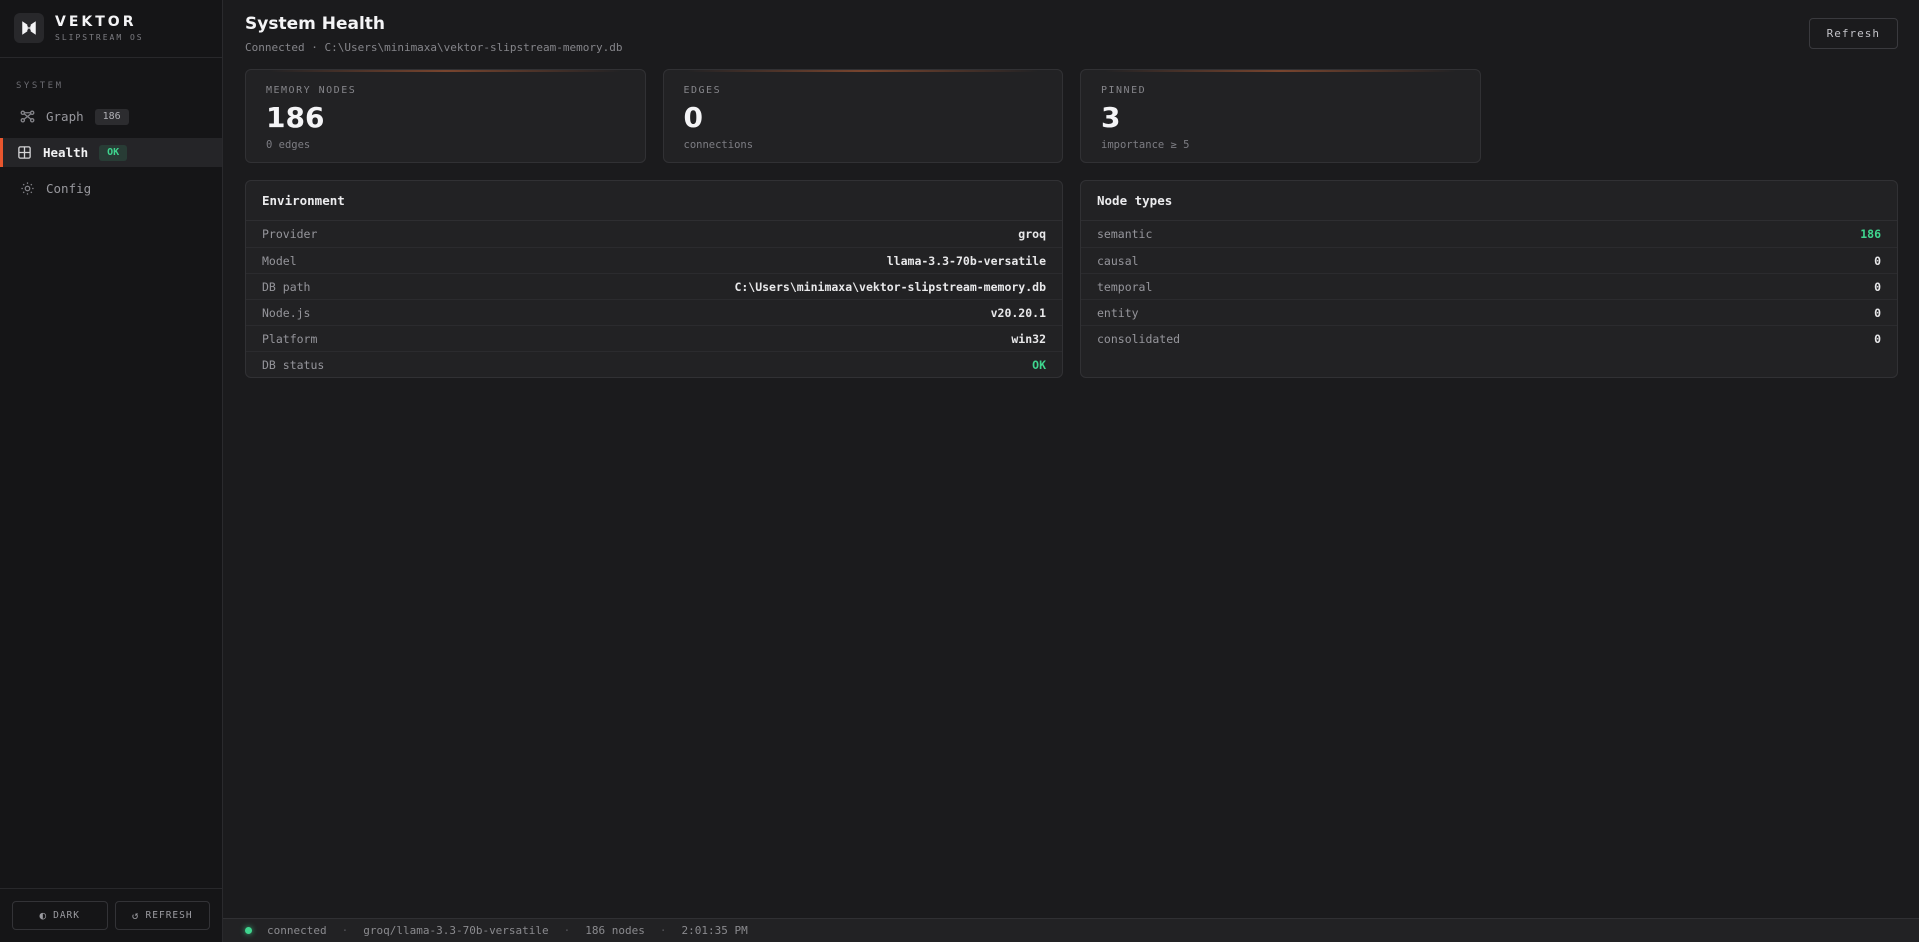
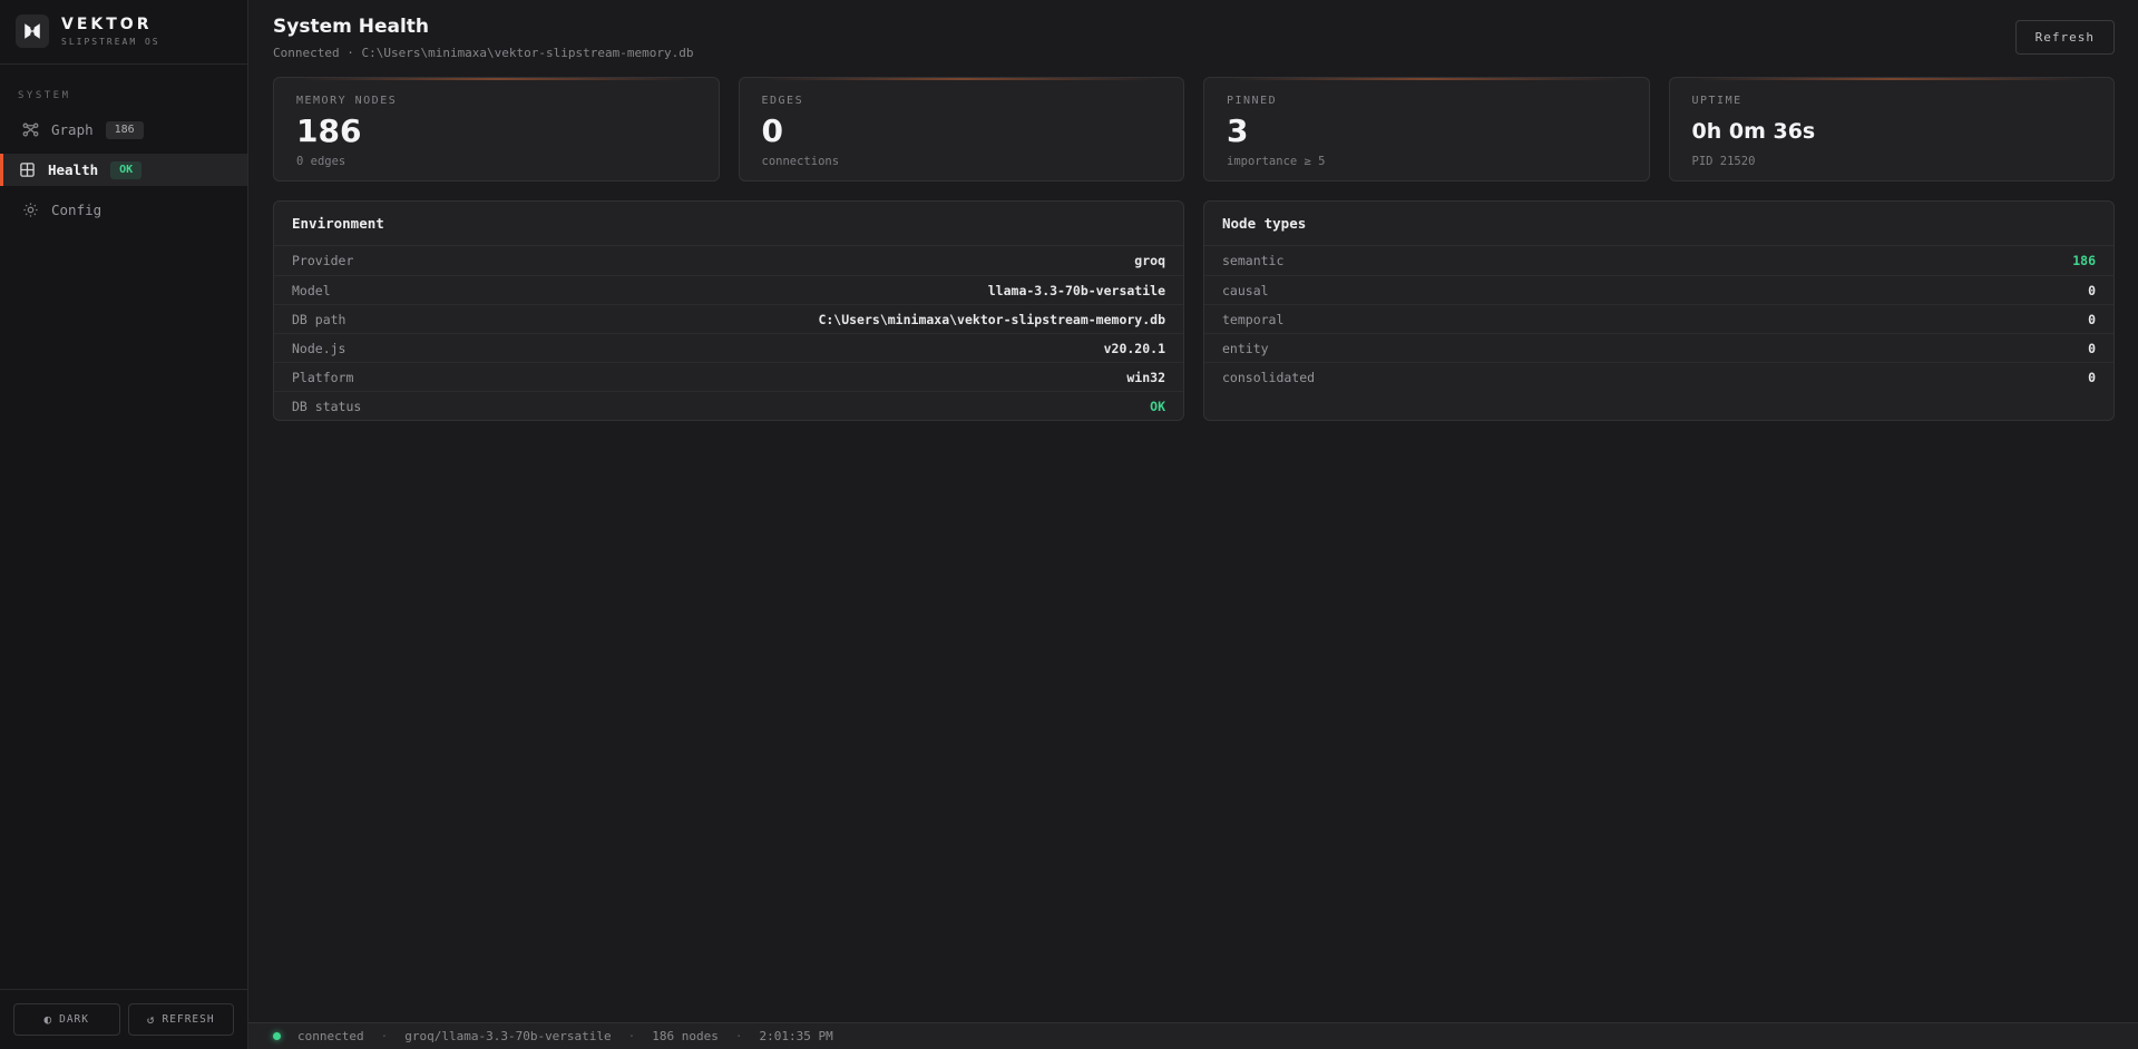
  VEKTOR
  SLIPSTREAM OS
  SYSTEM
  Graph
  186
  Health
  OK
  Config
  ◐
  DARK
  ↺
  REFRESH
  System Health
  Connected · C:\Users\minimaxa\vektor-slipstream-memory.db
  Refresh
  MEMORY NODES
  186
  0 edges
  EDGES
  0
  connections
  PINNED
  3
  importance ≥ 5
+ UPTIME
+ 0h 0m 36s
+ PID 21520
  Environment
  Provider
  groq
  Model
  llama-3.3-70b-versatile
  DB path
  C:\Users\minimaxa\vektor-slipstream-memory.db
  Node.js
  v20.20.1
  Platform
  win32
  DB status
  OK
  Node types
  semantic
  186
  causal
  0
  temporal
  0
  entity
  0
  consolidated
  0
  connected
  ·
  groq/llama-3.3-70b-versatile
  ·
  186 nodes
  ·
  2:01:35 PM
